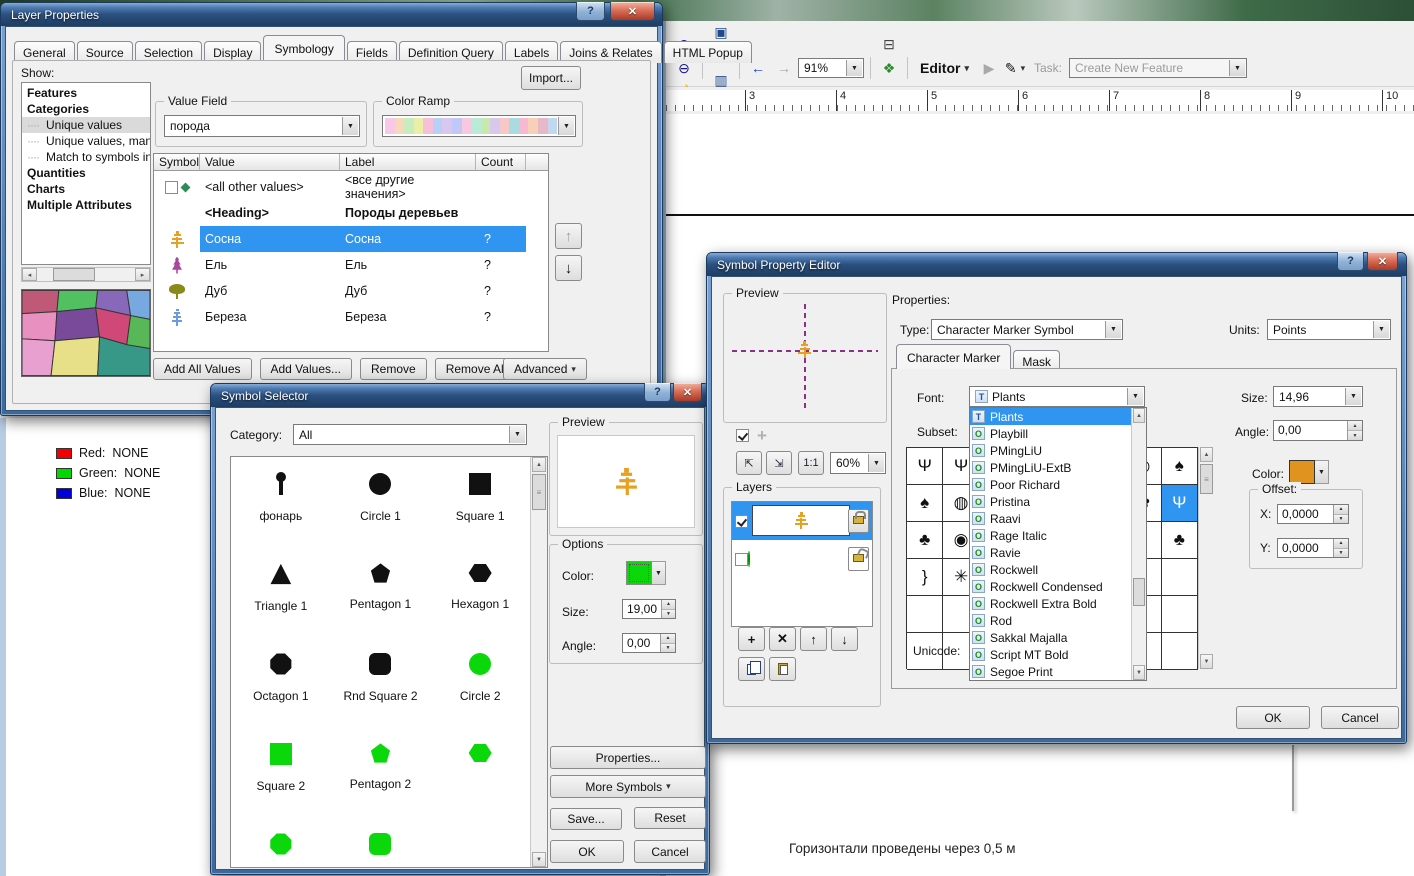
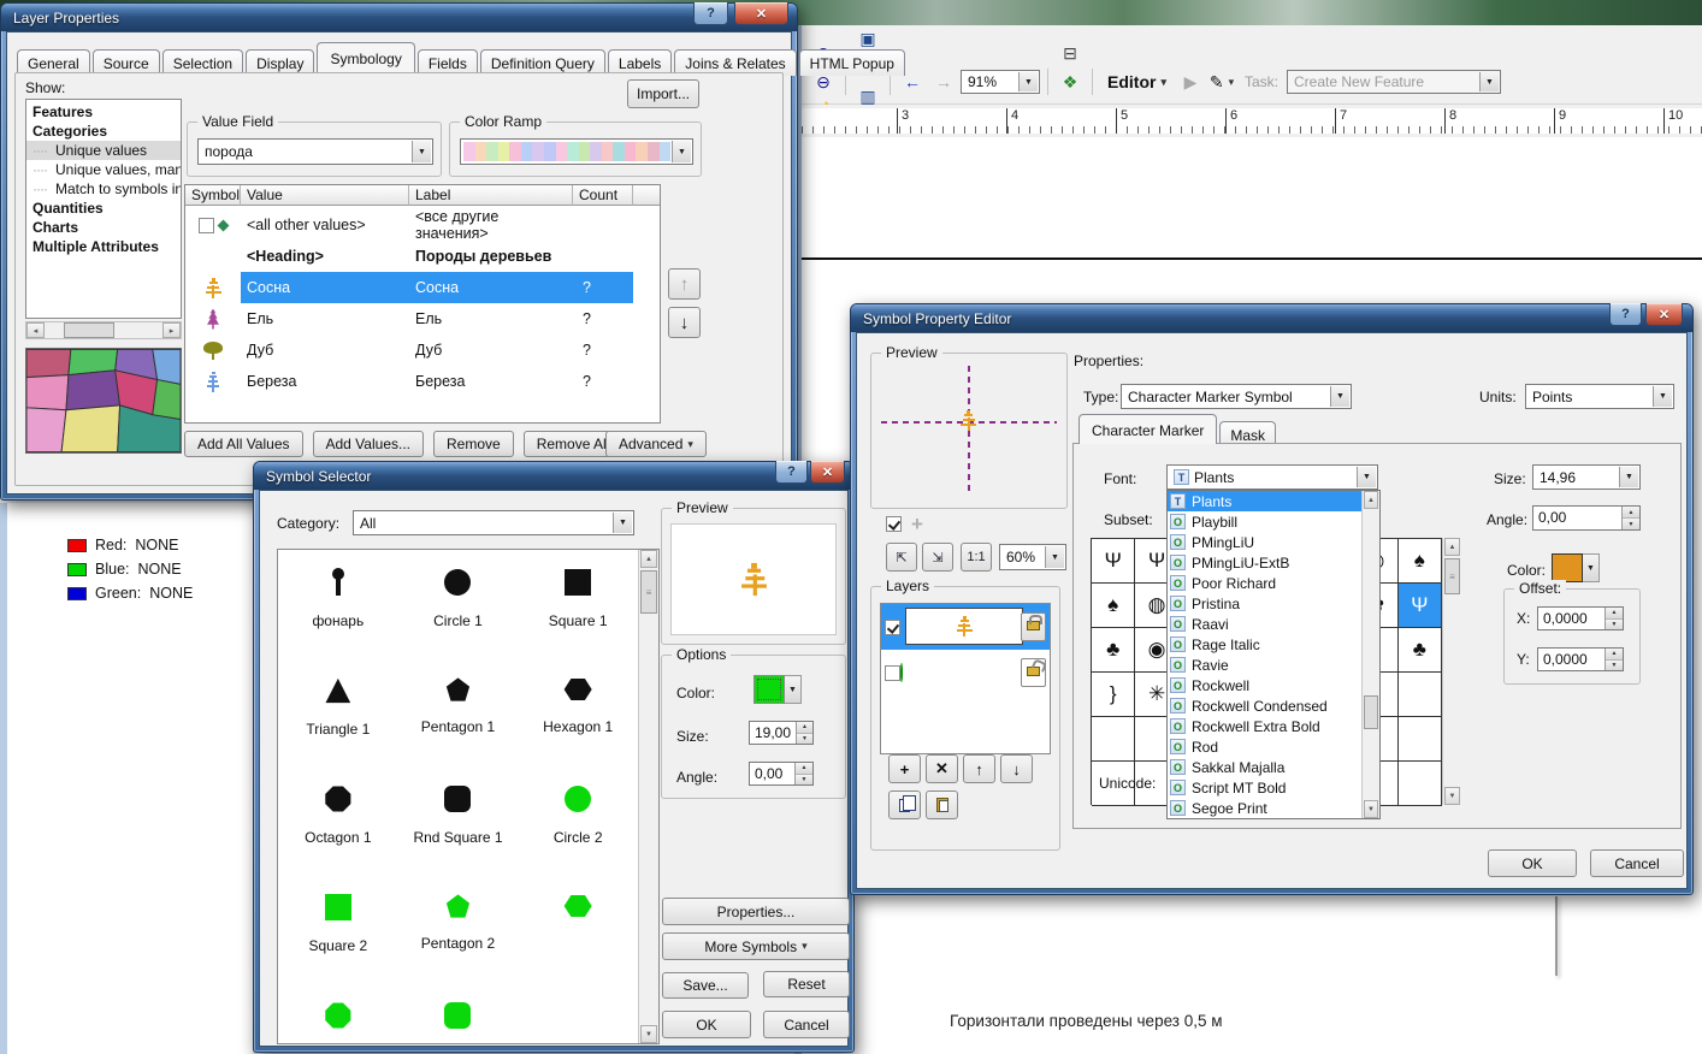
  ⊖
  ▣
  ▥
  ←
  →
  91%
  ⊟
  ❖
  Editor
  ▶
  ✎
  Task:
  Create New Feature
  3
  4
  5
  6
  7
  8
  9
  10
  Горизонтали проведены через 0,5 м
  Red:
  NONE
- Green:
+ Blue:
  NONE
- Blue:
+ Green:
  NONE
  Layer Properties
  ?
  ✕
  General
  Source
  Selection
  Display
  Symbology
  Fields
  Definition Query
  Labels
  Joins & Relates
  HTML Popup
  Show:
  Features
  Categories
  Unique values
  Unique values, man
  Match to symbols in
  Quantities
  Charts
  Multiple Attributes
  Import...
  Value Field
  порода
  Color Ramp
  Symbol
  Value
  Label
  Count
  <all other values>
  <все другие значения>
  <Heading>
  Породы деревьев
  Сосна
  Сосна
  ?
  Ель
  Ель
  ?
  Дуб
  Дуб
  ?
  Береза
  Береза
  ?
  ↑
  ↓
  Add All Values
  Add Values...
  Remove
  Remove A
  Advanced
  Symbol Selector
  ?
  ✕
  Category:
  All
  фонарь
  Circle 1
  Square 1
  Triangle 1
  Pentagon 1
  Hexagon 1
  Octagon 1
- Rnd Square 2
+ Rnd Square 1
  Circle 2
  Square 2
  Pentagon 2
  ≡
  Preview
  Options
  Color:
  Size:
  19,00
  Angle:
  0,00
  Properties...
  More Symbols
  Save...
  Reset
  OK
  Cancel
  Symbol Property Editor
  ?
  ✕
  Preview
  +
  ⇱
  ⇲
  1:1
  60%
  Layers
  +
  ✕
  ↑
  ↓
  Properties:
  Type:
  Character Marker Symbol
  Units:
  Points
  Character Marker
  Mask
  Font:
  Plants
  Subset:
  Ψ
  Ψ
  ♠
  ♠
  ◍
  Ψ
  ♣
  ◉
  ♣
  }
  ✳
  ≡
  Unicode:
  Size:
  14,96
  Angle:
  0,00
  Color:
  Offset:
  X:
  0,0000
  Y:
  0,0000
  OK
  Cancel
  Plants
  Playbill
  PMingLiU
  PMingLiU-ExtB
  Poor Richard
  Pristina
  Raavi
  Rage Italic
  Ravie
  Rockwell
  Rockwell Condensed
  Rockwell Extra Bold
  Rod
  Sakkal Majalla
  Script MT Bold
  Segoe Print
